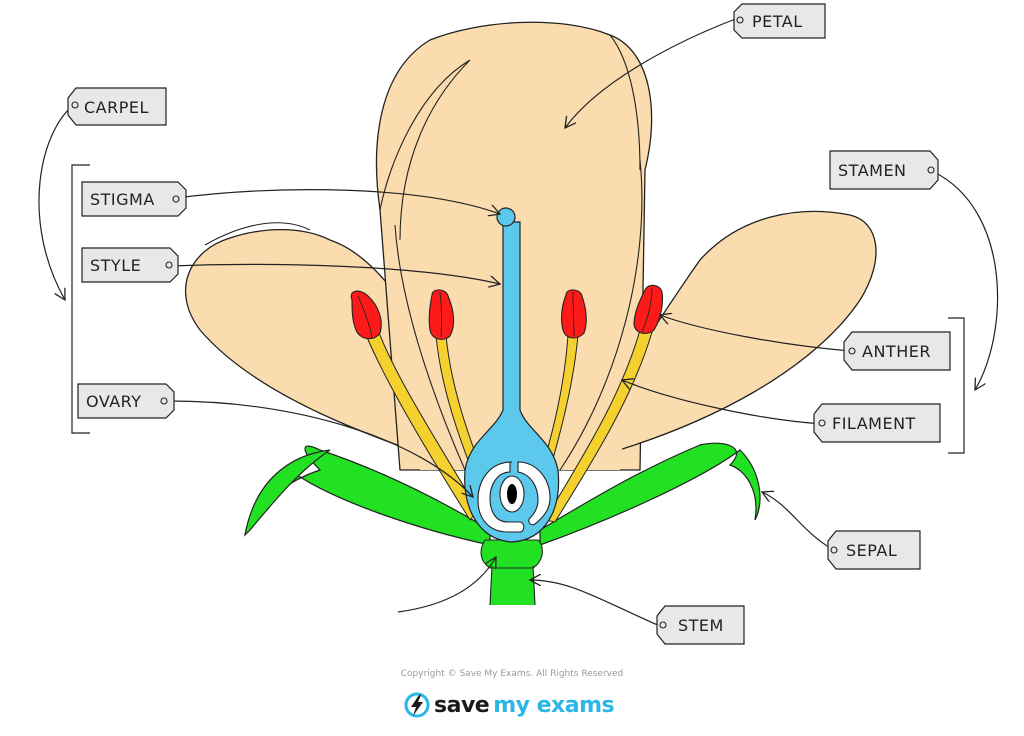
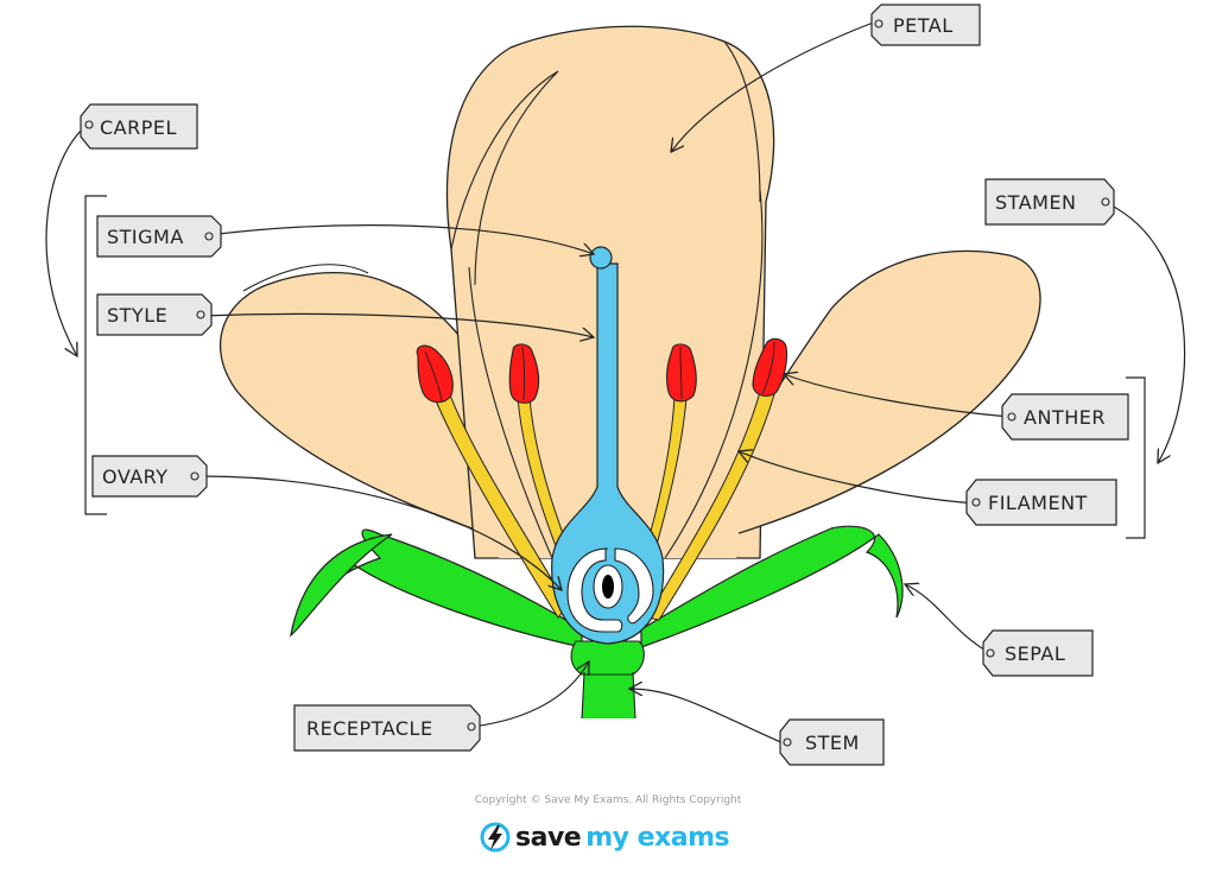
  PETAL
  CARPEL
  STIGMA
  STYLE
  OVARY
  STAMEN
  ANTHER
  FILAMENT
  SEPAL
+ RECEPTACLE
  STEM
- Copyright © Save My Exams. All Rights Reserved
+ Copyright © Save My Exams. All Rights Copyright
  save
  my exams
